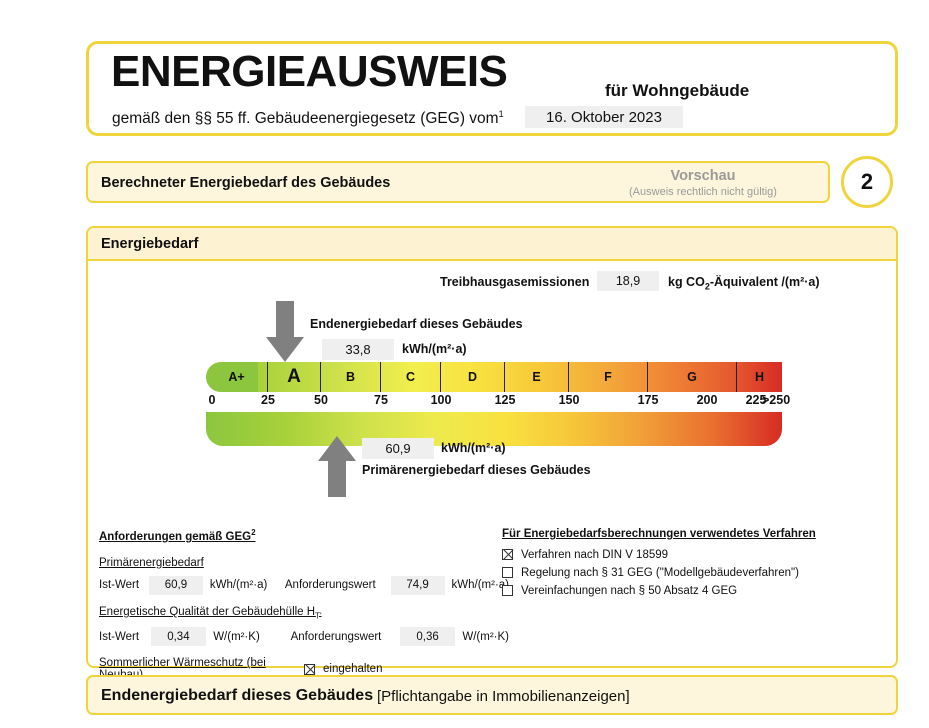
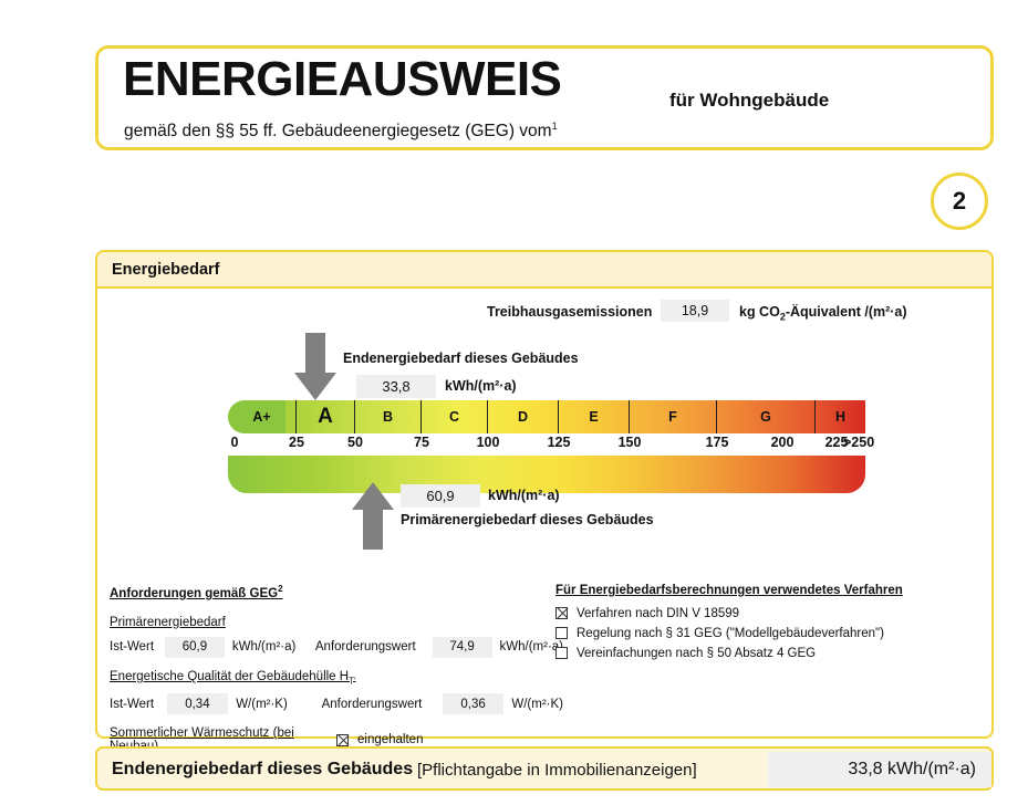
  ENERGIEAUSWEIS
  für Wohngebäude
  gemäß den §§ 55 ff. Gebäudeenergiegesetz (GEG) vom1
- 16. Oktober 2023
- Berechneter Energiebedarf des Gebäudes
- Vorschau
- (Ausweis rechtlich nicht gültig)
  2
  Energiebedarf
  Treibhausgasemissionen
  18,9
  kg CO2-Äquivalent /(m²·a)
  Endenergiebedarf dieses Gebäudes
  33,8
  kWh/(m²·a)
  A+
  A
  B
  C
  D
  E
  F
  G
  H
  0
  25
  50
  75
  100
  125
  150
  175
  200
  225
  >250
  60,9
  kWh/(m²·a)
  Primärenergiebedarf dieses Gebäudes
  Anforderungen gemäß GEG2
  Primärenergiebedarf
  Ist-Wert
  60,9
  kWh/(m²·a)
  Anforderungswert
  74,9
  kWh/(m²·
  Energetische Qualität der Gebäudehülle HT'
  Ist-Wert
  0,34
  W/(m²·K)
  Anforderungswert
  0,36
  W/(m²·K)
  Sommerlicher Wärmeschutz (bei
  eingehalten
  Für Energiebedarfsberechnungen verwendetes Verfahren
  Verfahren nach DIN V 18599
  Regelung nach § 31 GEG ("Modellgebäudeverfahren")
  Vereinfachungen nach § 50 Absatz 4 GEG
  Endenergiebedarf dieses Gebäudes
  [Pflichtangabe in Immobilienanzeigen]
+ 33,8 kWh/(m²·a)
